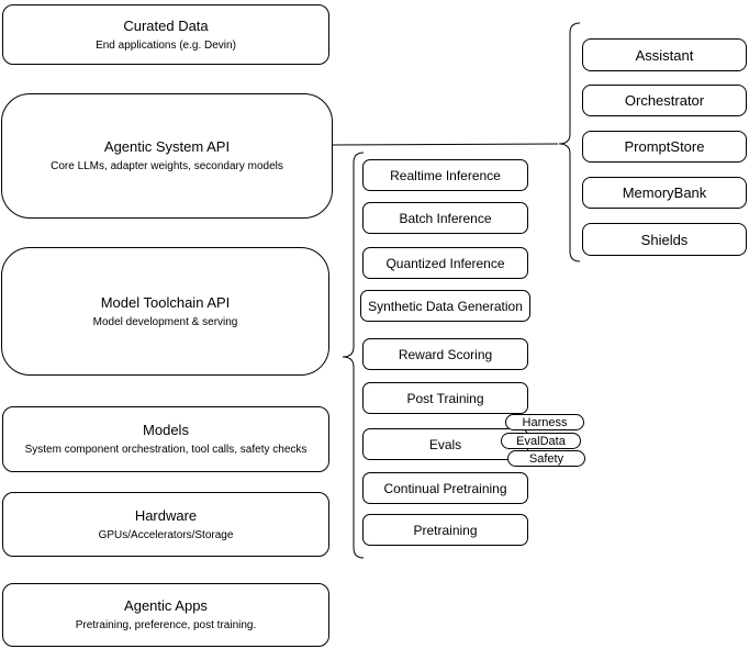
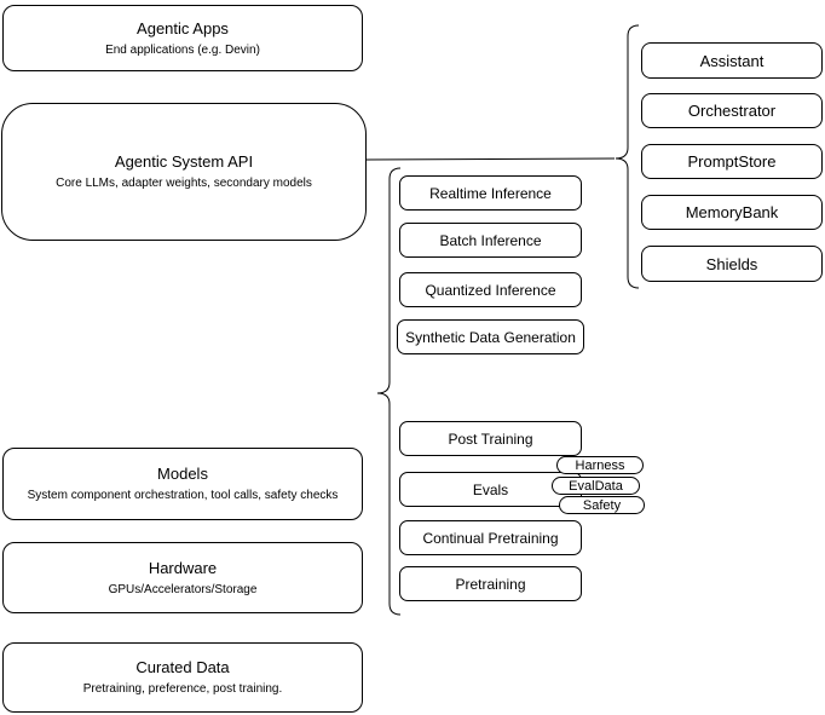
- Curated Data
+ Agentic Apps
  End applications (e.g. Devin)
  Agentic System API
  Core LLMs, adapter weights, secondary models
- Model Toolchain API
- Model development & serving
  Models
  System component orchestration, tool calls, safety checks
  Hardware
  GPUs/Accelerators/Storage
- Agentic Apps
+ Curated Data
  Pretraining, preference, post training.
  Realtime Inference
  Batch Inference
  Quantized Inference
  Synthetic Data Generation
- Reward Scoring
  Post Training
  Evals
  Continual Pretraining
  Pretraining
  Harness
  EvalData
  Safety
  Assistant
  Orchestrator
  PromptStore
  MemoryBank
  Shields
